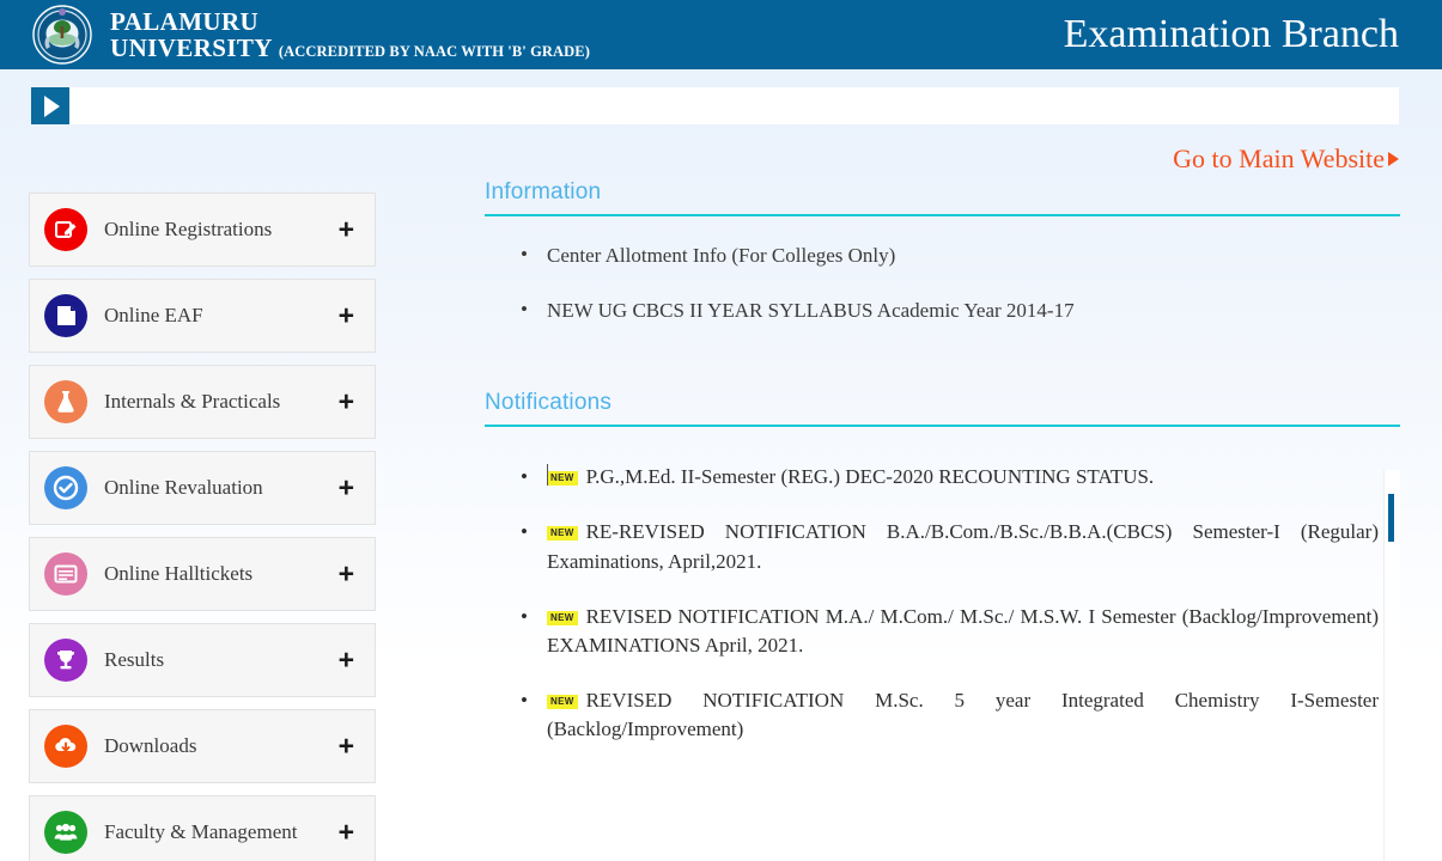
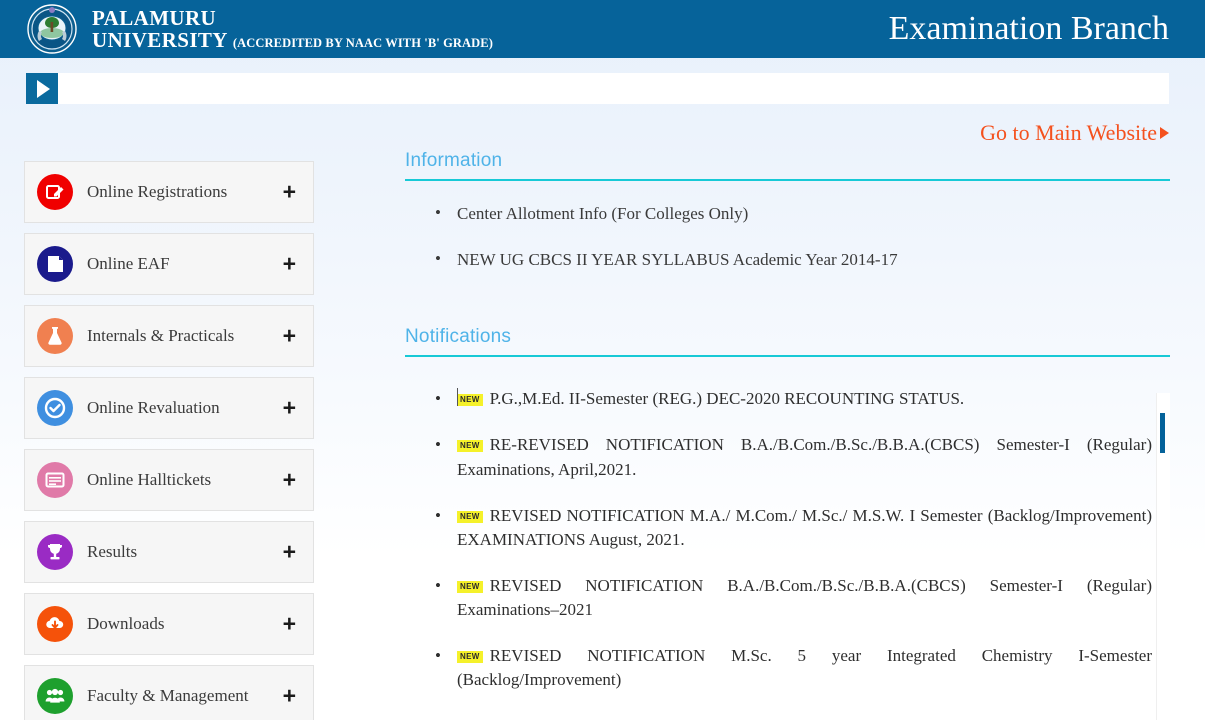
  PALAMURU
  UNIVERSITY (ACCREDITED BY NAAC WITH 'B' GRADE)
  Examination Branch
  Go to Main Website
  Online Registrations
  +
  Online EAF
  +
  Internals & Practicals
  +
  Online Revaluation
  +
  Online Halltickets
  +
  Results
  +
  Downloads
  +
  Faculty & Management
  +
  Information
  Center Allotment Info (For Colleges Only)
  NEW UG CBCS II YEAR SYLLABUS Academic Year 2014-17
  Notifications
  NEW P.G.,M.Ed. II-Semester (REG.) DEC-2020 RECOUNTING STATUS.
  NEW RE-REVISED NOTIFICATION B.A./B.Com./B.Sc./B.B.A.(CBCS) Semester-I (Regular) Examinations, April,2021.
- NEW REVISED NOTIFICATION M.A./ M.Com./ M.Sc./ M.S.W. I Semester (Backlog/Improvement) EXAMINATIONS April, 2021.
+ NEW REVISED NOTIFICATION M.A./ M.Com./ M.Sc./ M.S.W. I Semester (Backlog/Improvement) EXAMINATIONS August, 2021.
+ NEW REVISED NOTIFICATION B.A./B.Com./B.Sc./B.B.A.(CBCS) Semester-I (Regular) Examinations–2021
  NEW REVISED NOTIFICATION M.Sc. 5 year Integrated Chemistry I-Semester (Backlog/Improvement)
